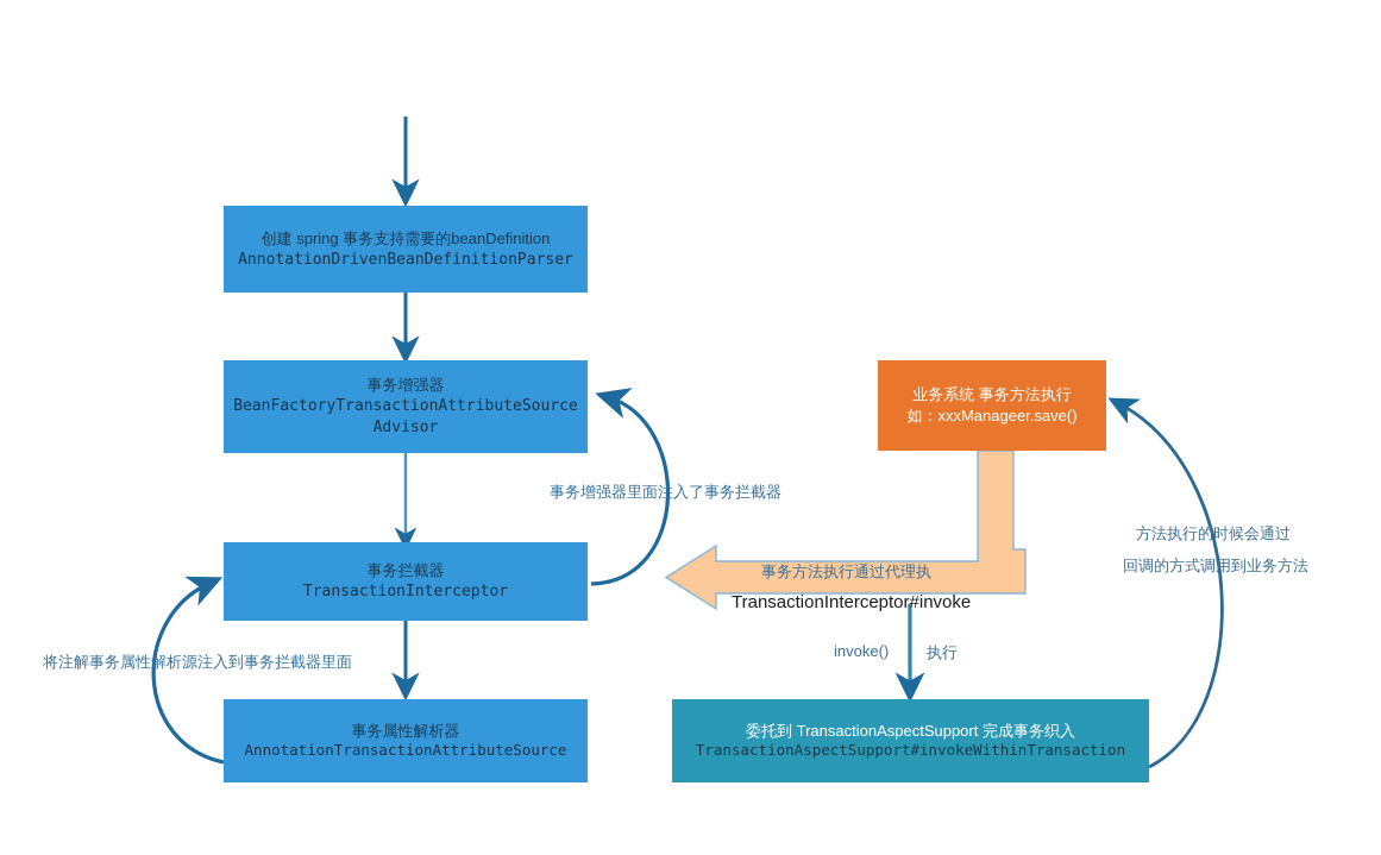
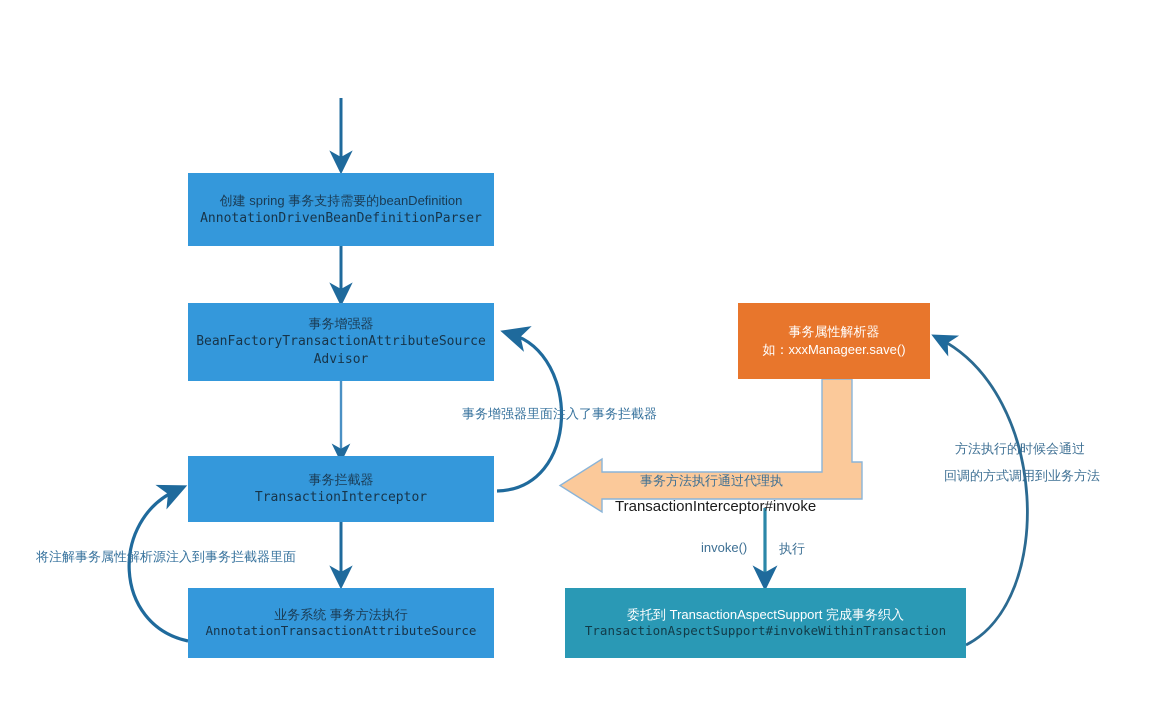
  创建 spring 事务支持需要的beanDefinition
  AnnotationDrivenBeanDefinitionParser
  事务增强器
  BeanFactoryTransactionAttributeSourceAdvisor
  事务拦截器
  TransactionInterceptor
- 事务属性解析器
+ 业务系统 事务方法执行
  AnnotationTransactionAttributeSource
- 业务系统 事务方法执行
+ 事务属性解析器
  如：xxxManageer.save()
  委托到 TransactionAspectSupport 完成事务织入
  TransactionAspectSupport#invokeWithinTransaction
  事务增强器里面注入了事务拦截器
  将注解事务属性解析源注入到事务拦截器里面
  事务方法执行通过代理执
  TransactionInterceptor#invoke
  方法执行的时候会通过
  回调的方式调用到业务方法
  invoke()
  执行
